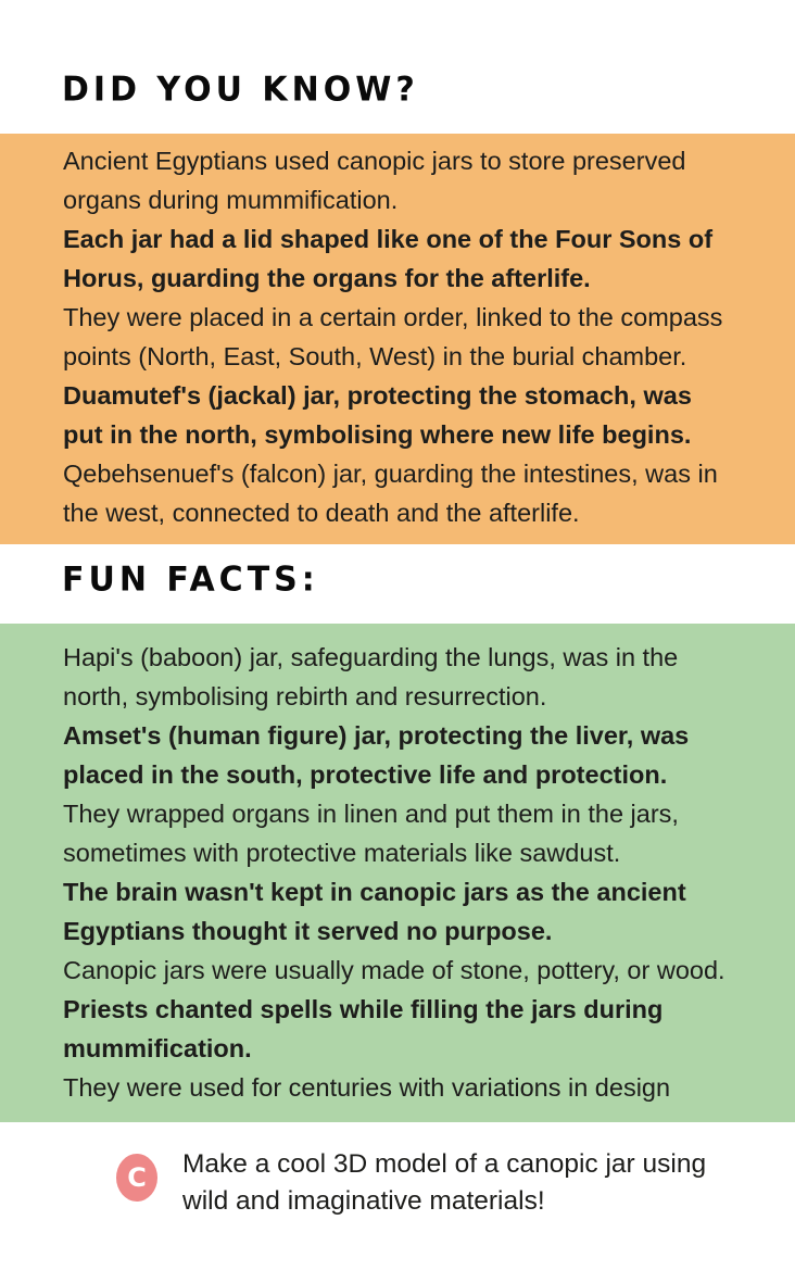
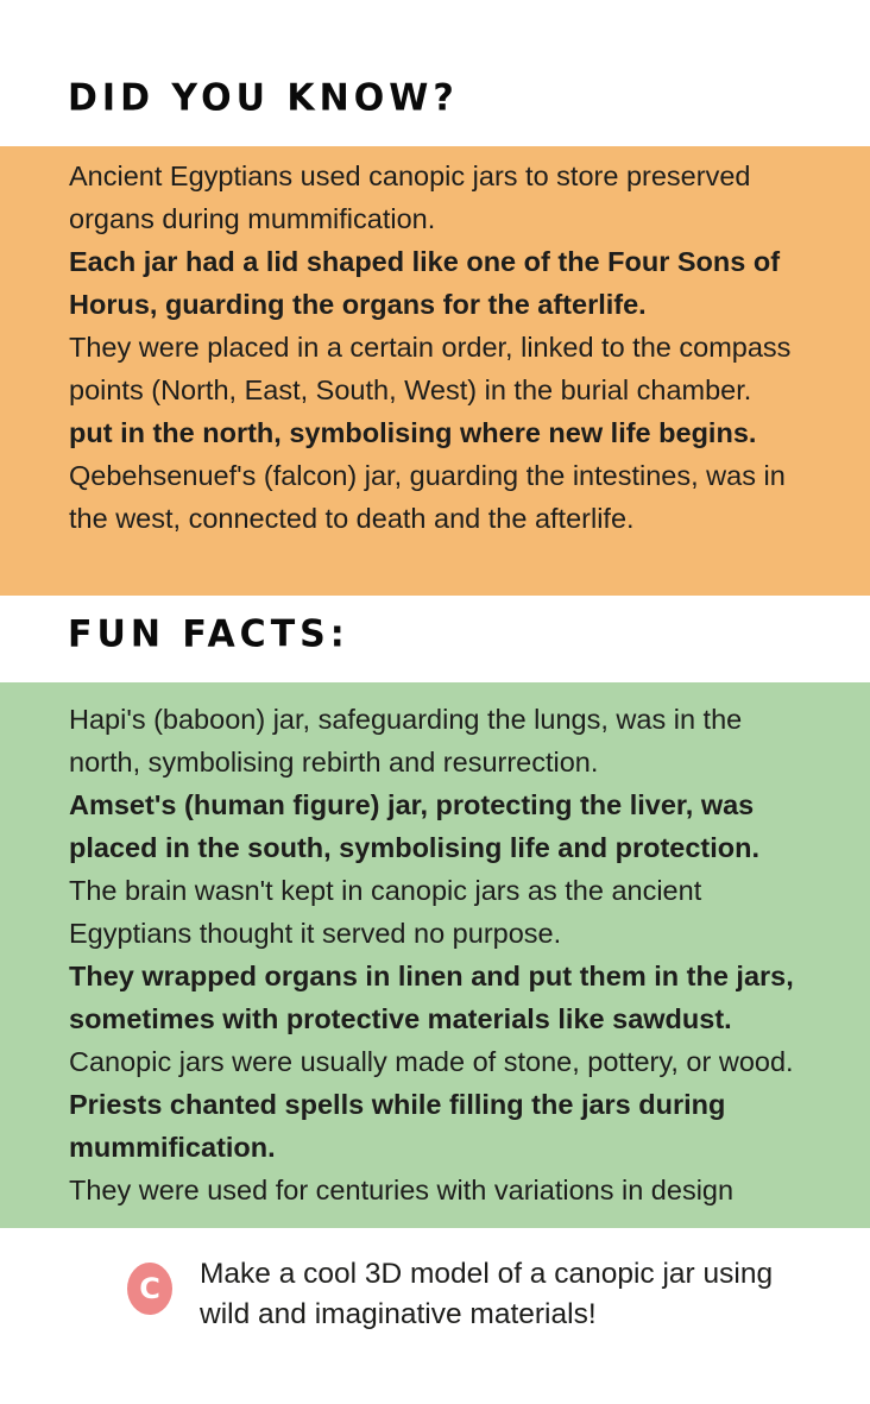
  DID YOU KNOW?
  Ancient Egyptians used canopic jars to store preserved
  organs during mummification.
  Each jar had a lid shaped like one of the Four Sons of
  Horus, guarding the organs for the afterlife.
  They were placed in a certain order, linked to the compass
  points (North, East, South, West) in the burial chamber.
- Duamutef's (jackal) jar, protecting the stomach, was
  put in the north, symbolising where new life begins.
  Qebehsenuef's (falcon) jar, guarding the intestines, was in
  the west, connected to death and the afterlife.
  FUN FACTS:
  Hapi's (baboon) jar, safeguarding the lungs, was in the
  north, symbolising rebirth and resurrection.
  Amset's (human figure) jar, protecting the liver, was
- placed in the south, protective life and protection.
+ placed in the south, symbolising life and protection.
- They wrapped organs in linen and put them in the jars,
+ The brain wasn't kept in canopic jars as the ancient
- sometimes with protective materials like sawdust.
+ Egyptians thought it served no purpose.
- The brain wasn't kept in canopic jars as the ancient
+ They wrapped organs in linen and put them in the jars,
- Egyptians thought it served no purpose.
+ sometimes with protective materials like sawdust.
  Canopic jars were usually made of stone, pottery, or wood.
  Priests chanted spells while filling the jars during
  mummification.
  They were used for centuries with variations in design
  C
  Make a cool 3D model of a canopic jar using
  wild and imaginative materials!
